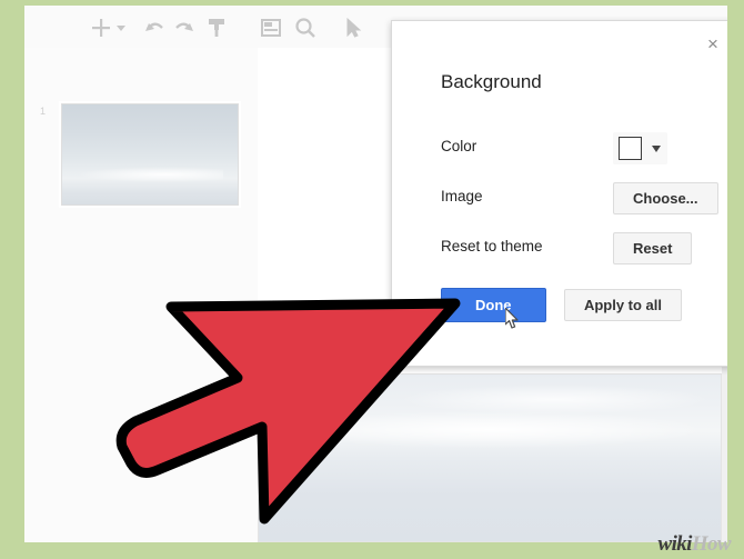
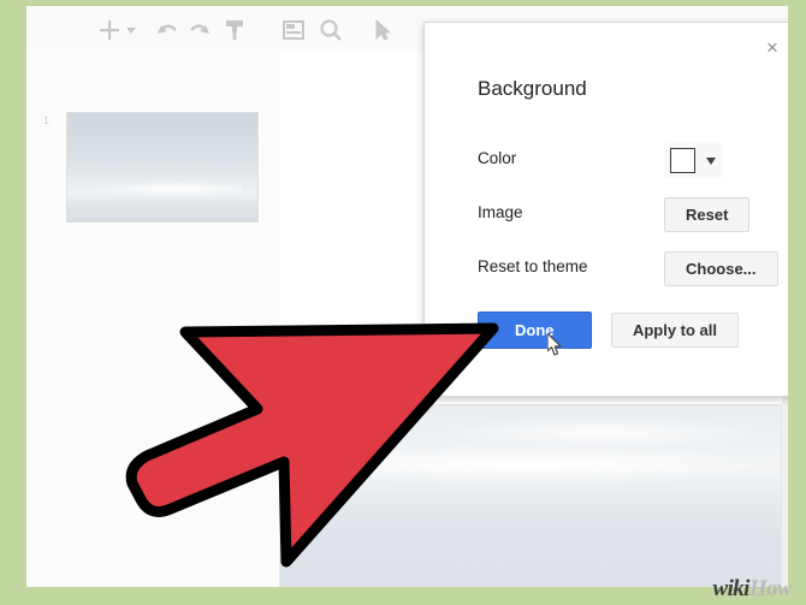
  1
  ×
  Background
  Color
  Image
- Choose...
+ Reset
  Reset to theme
- Reset
+ Choose...
  Done Apply to all
  wikiHow
